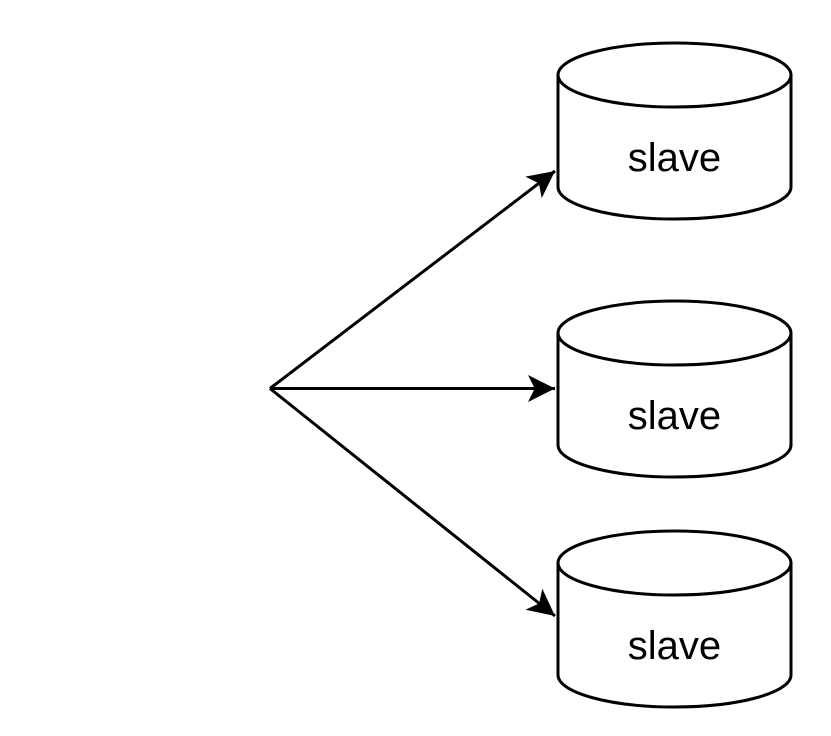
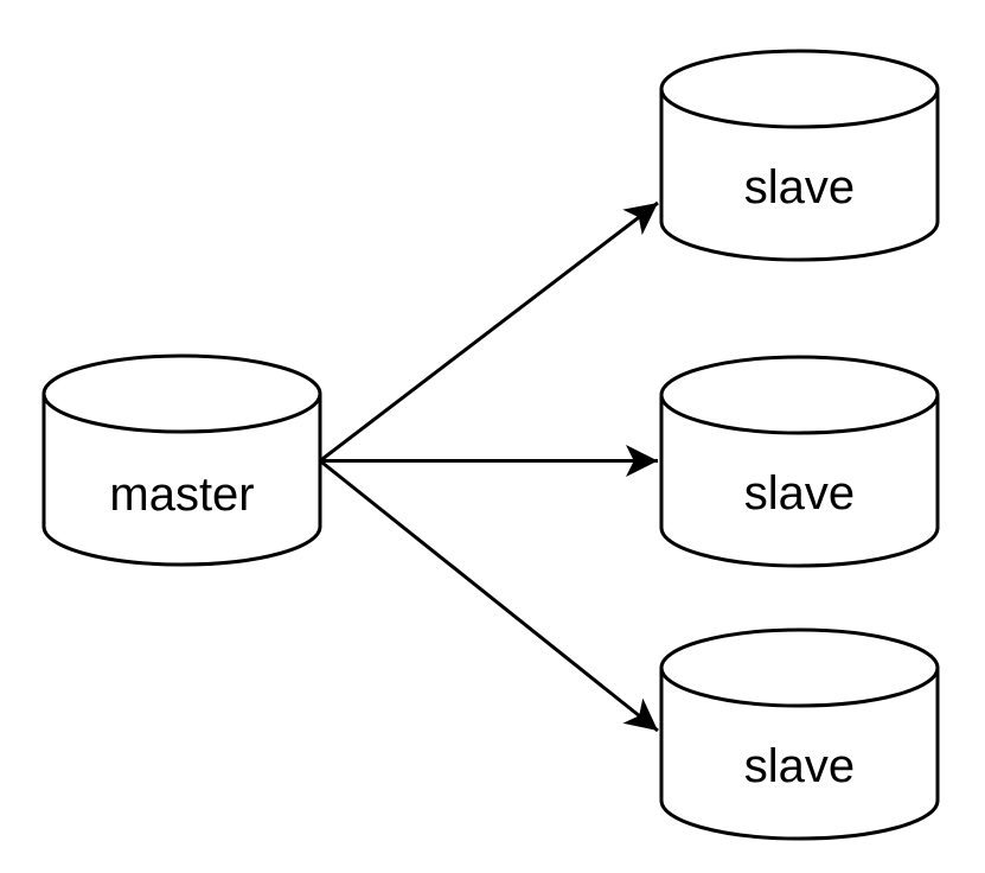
+ master
  slave
  slave
  slave
